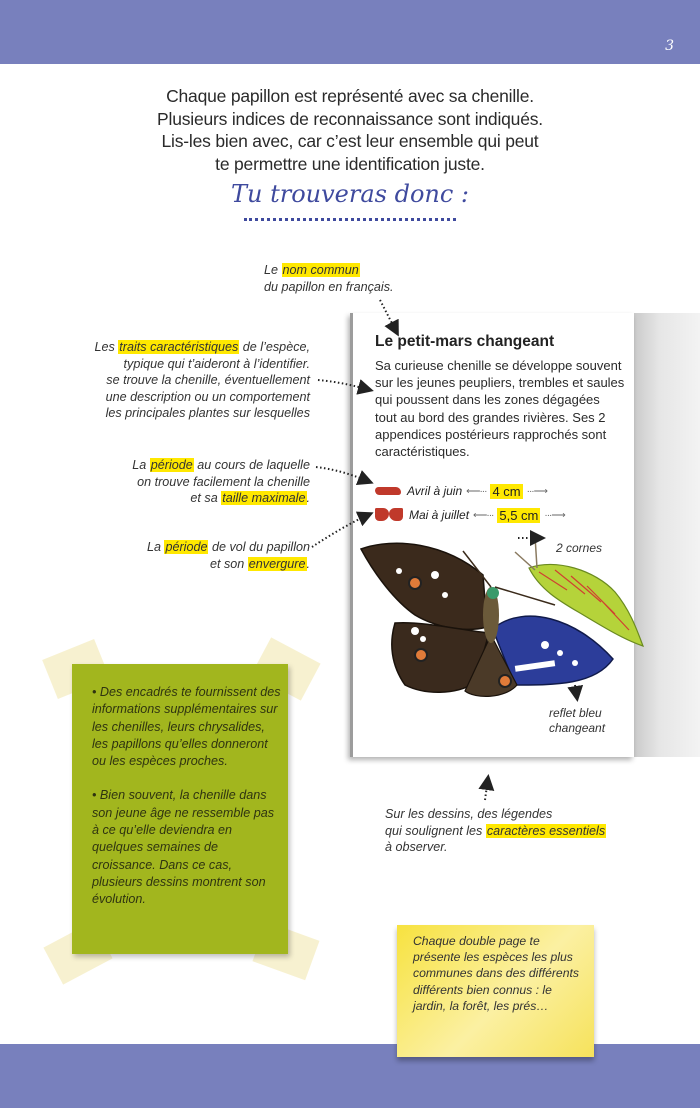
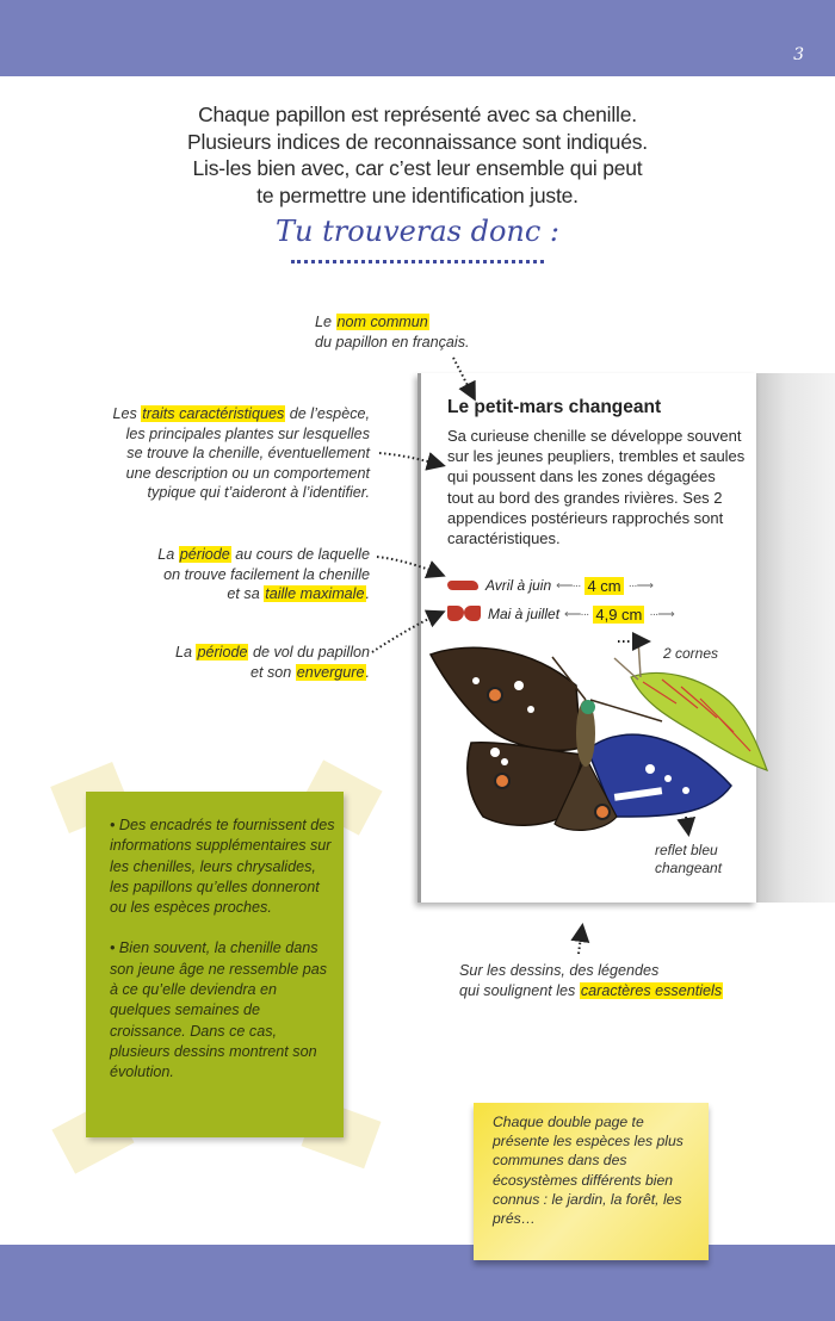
  3
  Chaque papillon est représenté avec sa chenille.
  Plusieurs indices de reconnaissance sont indiqués.
  Lis-les bien avec, car c’est leur ensemble qui peut
  te permettre une identification juste.
  Tu trouveras donc :
  Le nom commun
  du papillon en français.
  Les traits caractéristiques de l’espèce,
- typique qui t’aideront à l’identifier.
+ les principales plantes sur lesquelles
  se trouve la chenille, éventuellement
  une description ou un comportement
- les principales plantes sur lesquelles
+ typique qui t’aideront à l’identifier.
  La période au cours de laquelle
  on trouve facilement la chenille
  et sa taille maximale.
  La période de vol du papillon
  et son envergure.
  Le petit-mars changeant
  Sa curieuse chenille se développe souvent sur les jeunes peupliers, trembles et saules qui poussent dans les zones dégagées tout au bord des grandes rivières. Ses 2 appendices postérieurs rapprochés sont caractéristiques.
  Avril à juin
  ⟵···
  4 cm
  ···⟶
  Mai à juillet
  ⟵···
- 5,5 cm
+ 4,9 cm
  ···⟶
  2 cornes
  reflet bleu
  changeant
  Sur les dessins, des légendes
  qui soulignent les caractères essentiels
- à observer.
  • Des encadrés te fournissent des informations supplémentaires sur les chenilles, leurs chrysalides, les papillons qu’elles donneront ou les espèces proches.
  • Bien souvent, la chenille dans son jeune âge ne ressemble pas à ce qu’elle deviendra en quelques semaines de croissance. Dans ce cas, plusieurs dessins montrent son évolution.
- Chaque double page te présente les espèces les plus communes dans des différents différents bien connus : le jardin, la forêt, les prés…
+ Chaque double page te présente les espèces les plus communes dans des écosystèmes différents bien connus : le jardin, la forêt, les prés…
